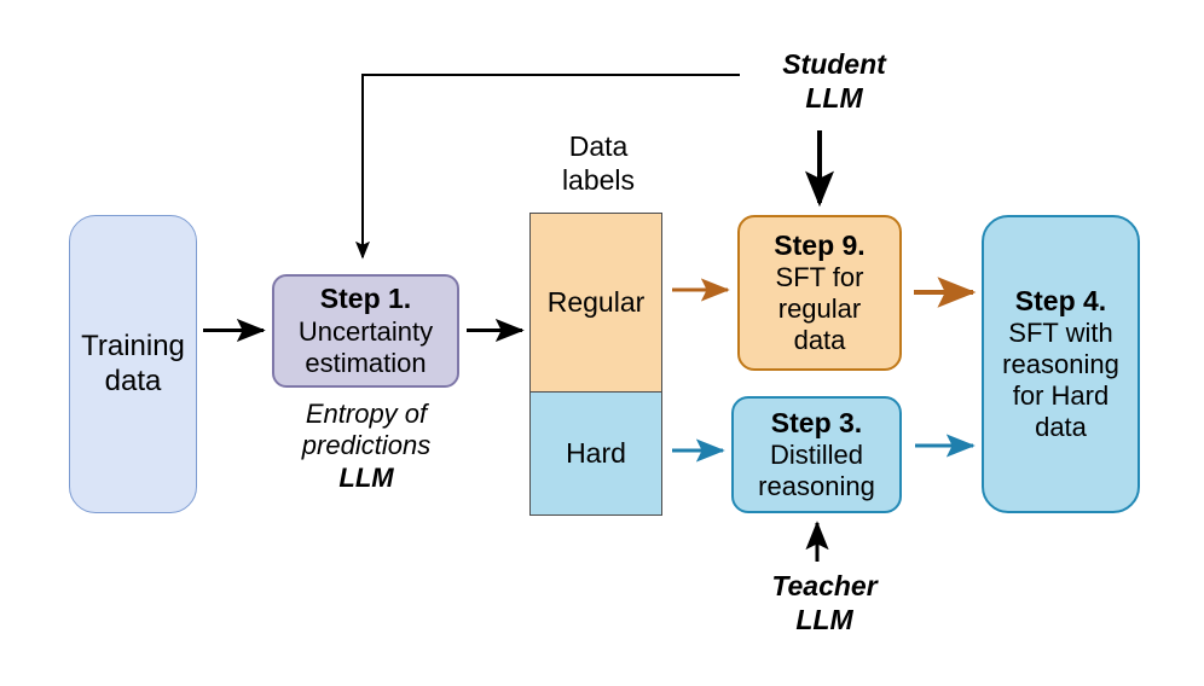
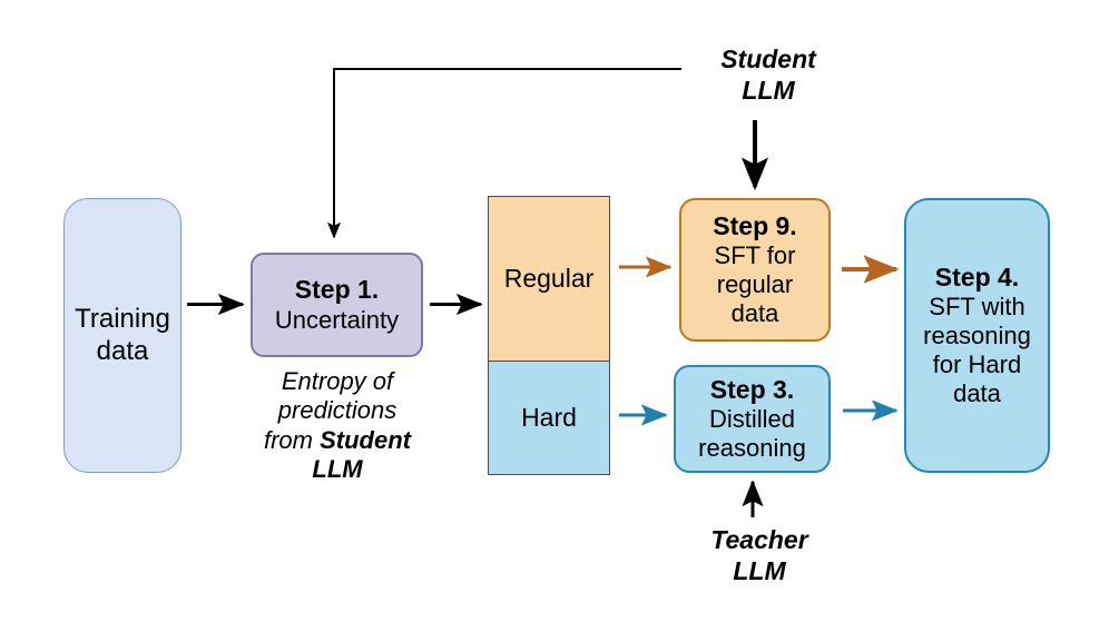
  Training
  data
  Step 1.
  Uncertainty
- estimation
  Entropy of
  predictions
+ from Student
  LLM
- Data
- labels
  Regular
  Hard
  Step 9.
  SFT for
  regular
  data
  Step 3.
  Distilled
  reasoning
  Step 4.
  SFT with
  reasoning
  for Hard
  data
  Student
  LLM
  Teacher
  LLM
